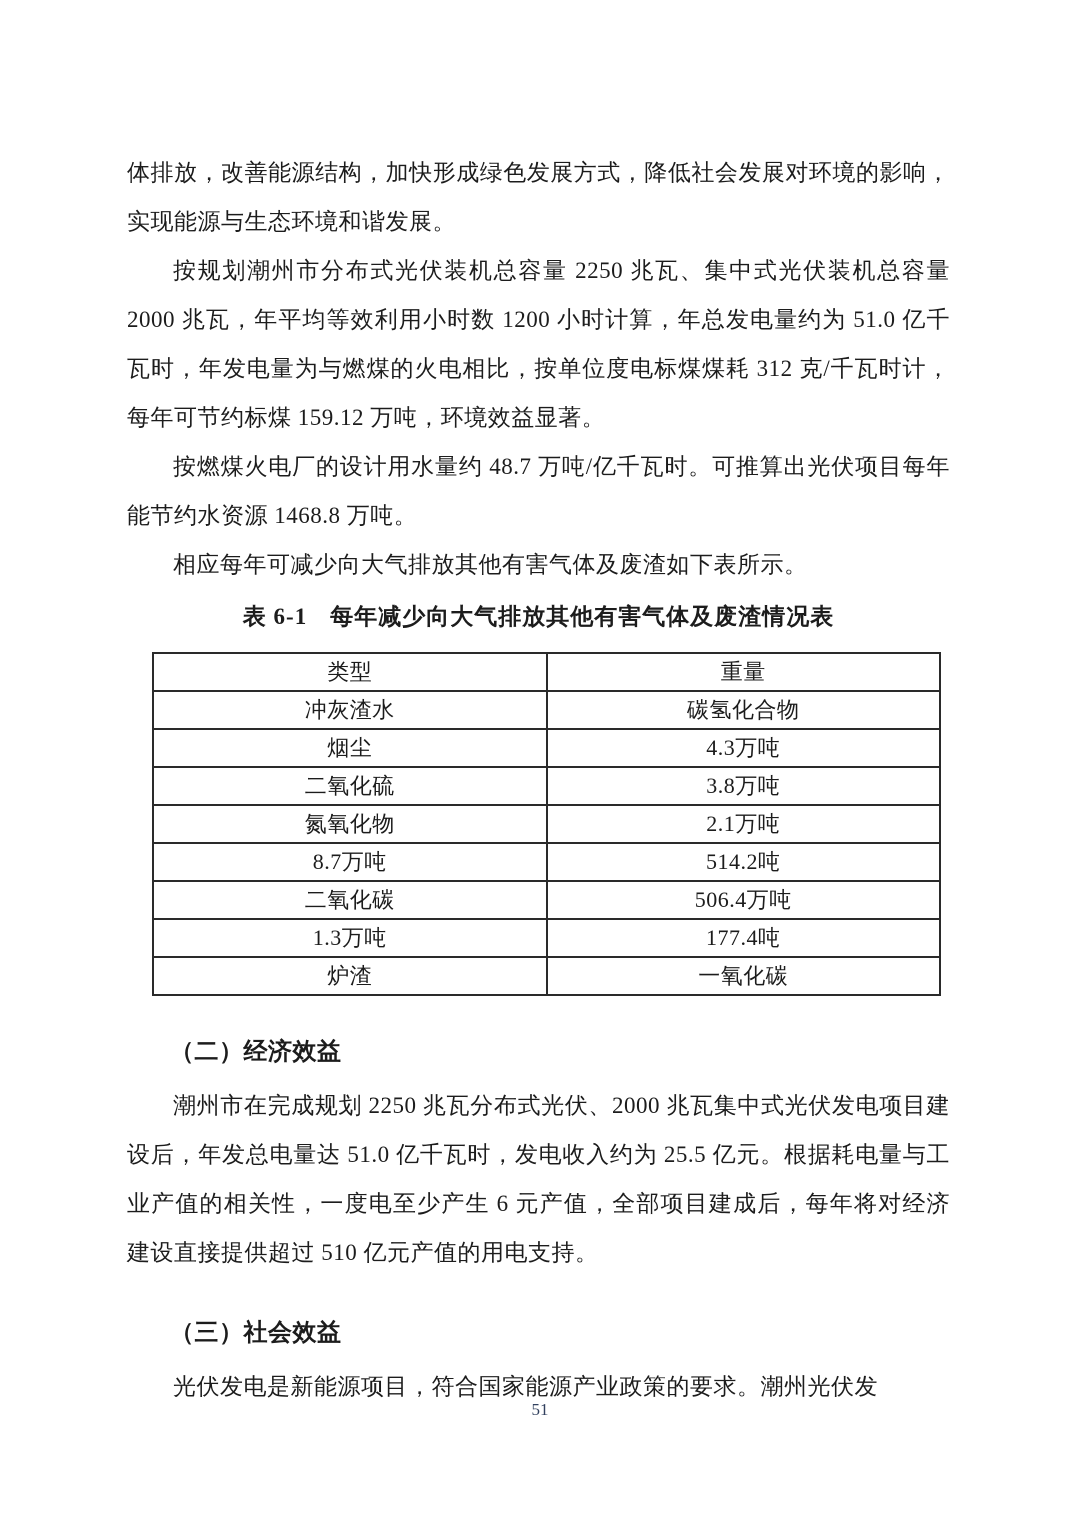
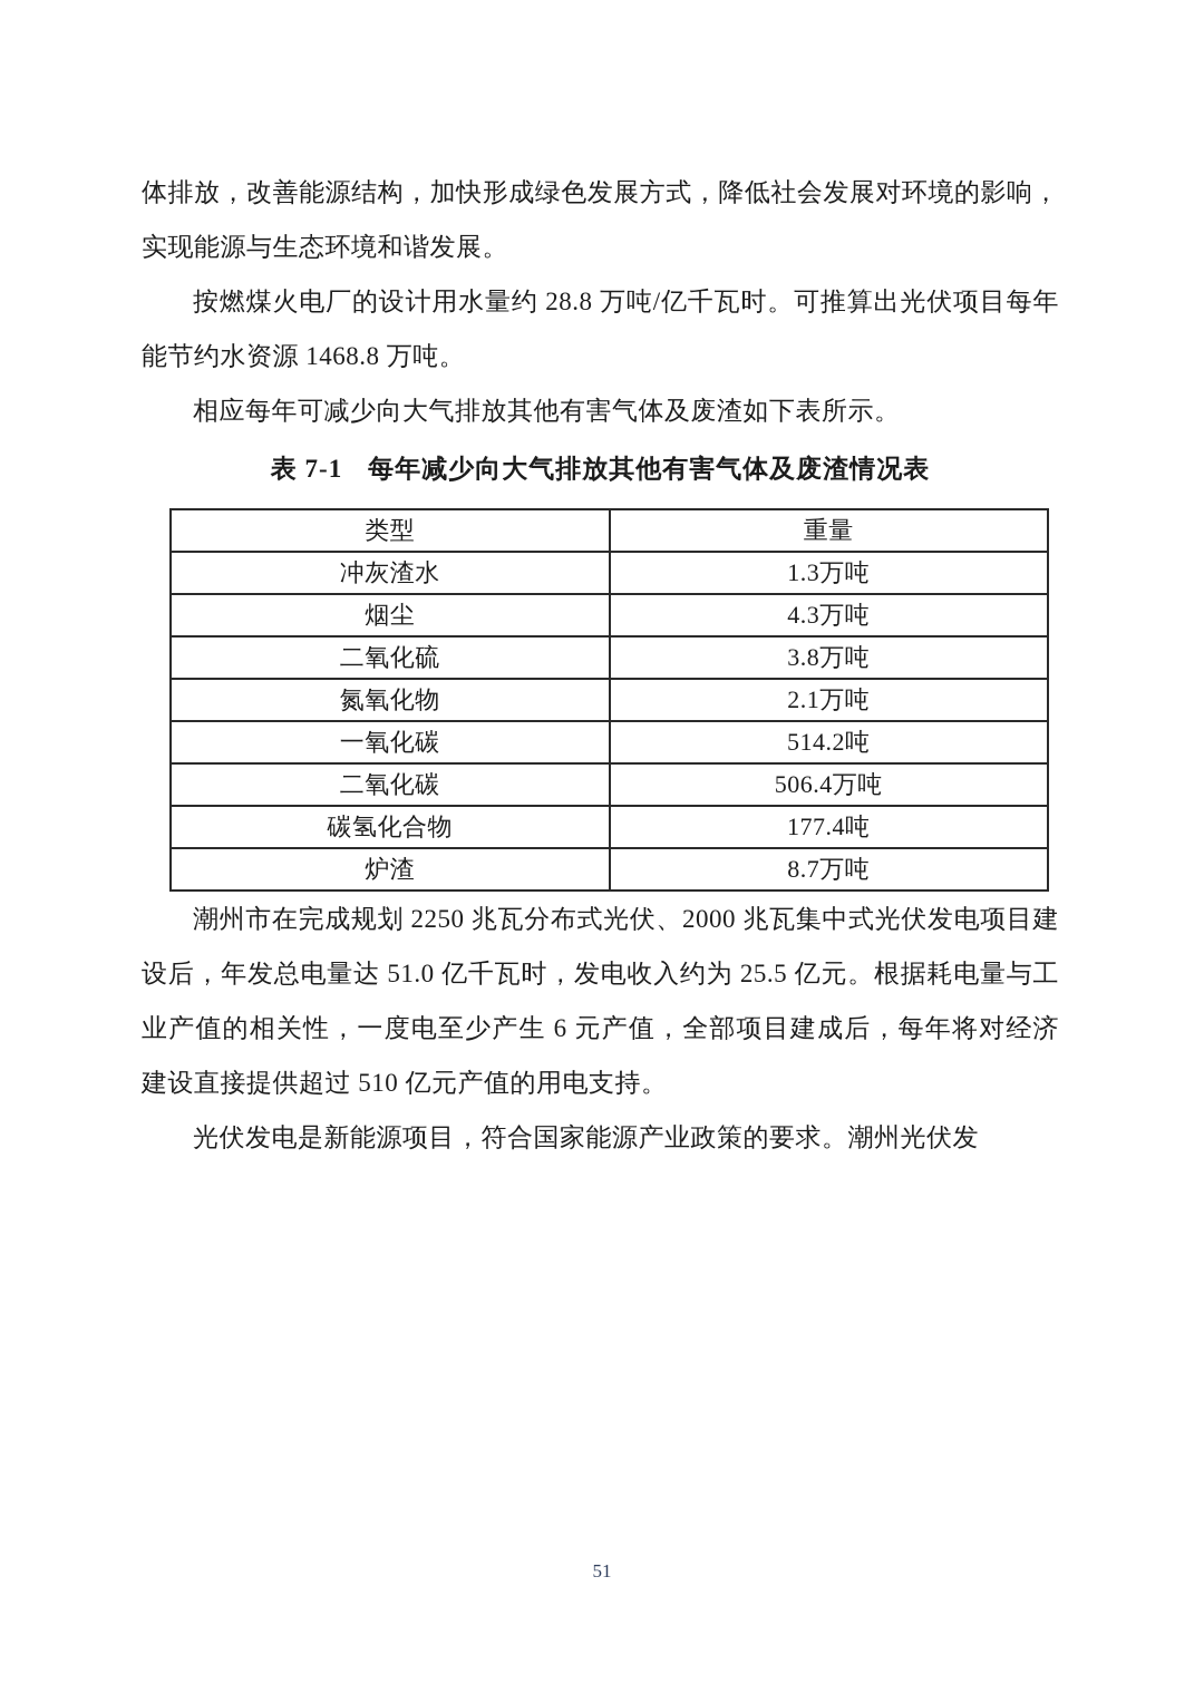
  体排放，改善能源结构，加快形成绿色发展方式，降低社会发展对环境的影响，实现能源与生态环境和谐发展。
- 按规划潮州市分布式光伏装机总容量 2250 兆瓦、集中式光伏装机总容量 2000 兆瓦，年平均等效利用小时数 1200 小时计算，年总发电量约为 51.0 亿千瓦时，年发电量为与燃煤的火电相比，按单位度电标煤煤耗 312 克/千瓦时计，每年可节约标煤 159.12 万吨，环境效益显著。
- 按燃煤火电厂的设计用水量约 48.7 万吨/亿千瓦时。可推算出光伏项目每年能节约水资源 1468.8 万吨。
+ 按燃煤火电厂的设计用水量约 28.8 万吨/亿千瓦时。可推算出光伏项目每年能节约水资源 1468.8 万吨。
  相应每年可减少向大气排放其他有害气体及废渣如下表所示。
- 表 6-1 每年减少向大气排放其他有害气体及废渣情况表
+ 表 7-1 每年减少向大气排放其他有害气体及废渣情况表
  类型	重量
- 冲灰渣水	碳氢化合物
+ 冲灰渣水	1.3万吨
  烟尘	4.3万吨
  二氧化硫	3.8万吨
  氮氧化物	2.1万吨
- 8.7万吨	514.2吨
+ 一氧化碳	514.2吨
  二氧化碳	506.4万吨
- 1.3万吨	177.4吨
+ 碳氢化合物	177.4吨
- 炉渣	一氧化碳
+ 炉渣	8.7万吨
- （二）经济效益
  潮州市在完成规划 2250 兆瓦分布式光伏、2000 兆瓦集中式光伏发电项目建设后，年发总电量达 51.0 亿千瓦时，发电收入约为 25.5 亿元。根据耗电量与工业产值的相关性，一度电至少产生 6 元产值，全部项目建成后，每年将对经济建设直接提供超过 510 亿元产值的用电支持。
- （三）社会效益
  光伏发电是新能源项目，符合国家能源产业政策的要求。潮州光伏发
  51
